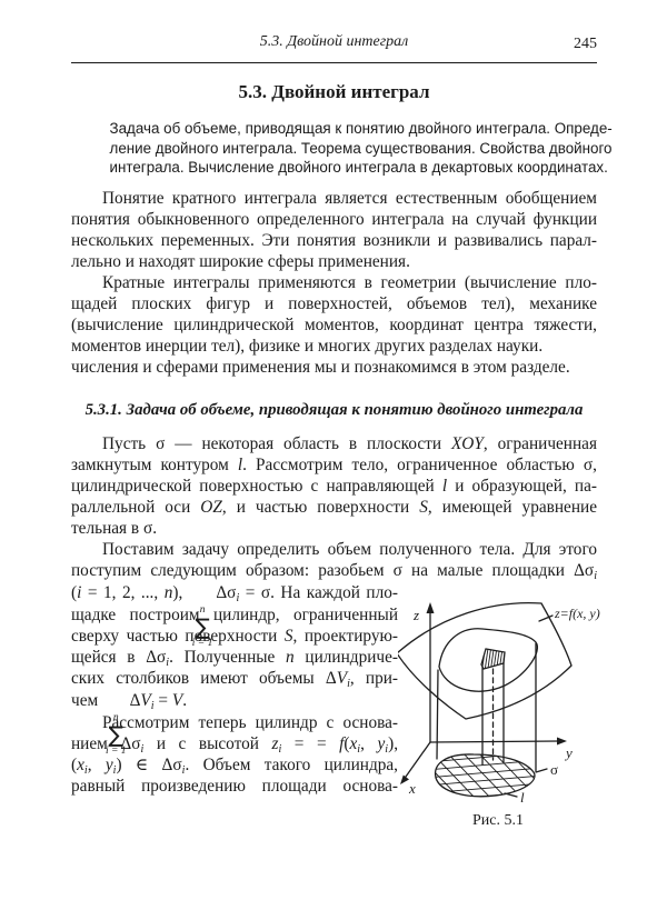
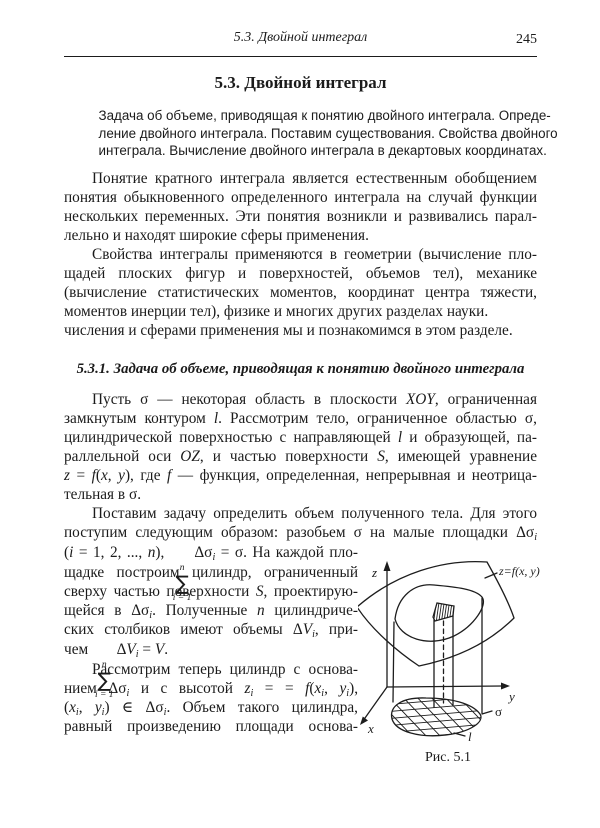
  5.3. Двойной интеграл
  245
  5.3. Двойной интеграл
  Задача об объеме, приводящая к понятию двойного интеграла. Опреде-
- ление двойного интеграла. Теорема существования. Свойства двойного
+ ление двойного интеграла. Поставим существования. Свойства двойного
  интеграла. Вычисление двойного интеграла в декартовых координатах.
  Понятие кратного интеграла является естественным обобщением
  понятия обыкновенного определенного интеграла на случай функции
  нескольких переменных. Эти понятия возникли и развивались парал-
  лельно и находят широкие сферы применения.
- Кратные интегралы применяются в геометрии (вычисление пло-
+ Свойства интегралы применяются в геометрии (вычисление пло-
  щадей плоских фигур и поверхностей, объемов тел), механике
- (вычисление цилиндрической моментов, координат центра тяжести,
+ (вычисление статистических моментов, координат центра тяжести,
  моментов инерции тел), физике и многих других разделах науки.
  числения и сферами применения мы и познакомимся в этом разделе.
  5.3.1. Задача об объеме, приводящая к понятию двойного интеграла
  Пусть σ — некоторая область в плоскости XOY, ограниченная
  замкнутым контуром l. Рассмотрим тело, ограниченное областью σ,
  цилиндрической поверхностью с направляющей l и образующей, па-
  раллельной оси OZ, и частью поверхности S, имеющей уравнение
+ z = f(x, y), где f — функция, определенная, непрерывная и неотрица-
  тельная в σ.
  Поставим задачу определить объем полученного тела. Для этого
  поступим следующим образом: разобьем σ на малые площадки Δσi
  (i = 1, 2, ..., n),
  n
  ∑
  i = 1
  Δσi = σ. На каждой пло-
  щадке построим цилиндр, ограниченный
  сверху частью поверхности S, проектирую-
  щейся в Δσi. Полученные n цилиндриче-
  ских столбиков имеют объемы ΔVi, при-
  чем
  n
  ∑
  i = 1
  ΔVi = V.
  Рассмотрим теперь цилиндр с основа-
  нием Δσi и с высотой zi = = f(xi, yi),
  (xi, yi) ∈ Δσi. Объем такого цилиндра,
  равный произведению площади основа-
  z
  y
  x
  z=f(x, y)
  σ
  l
  Рис. 5.1
